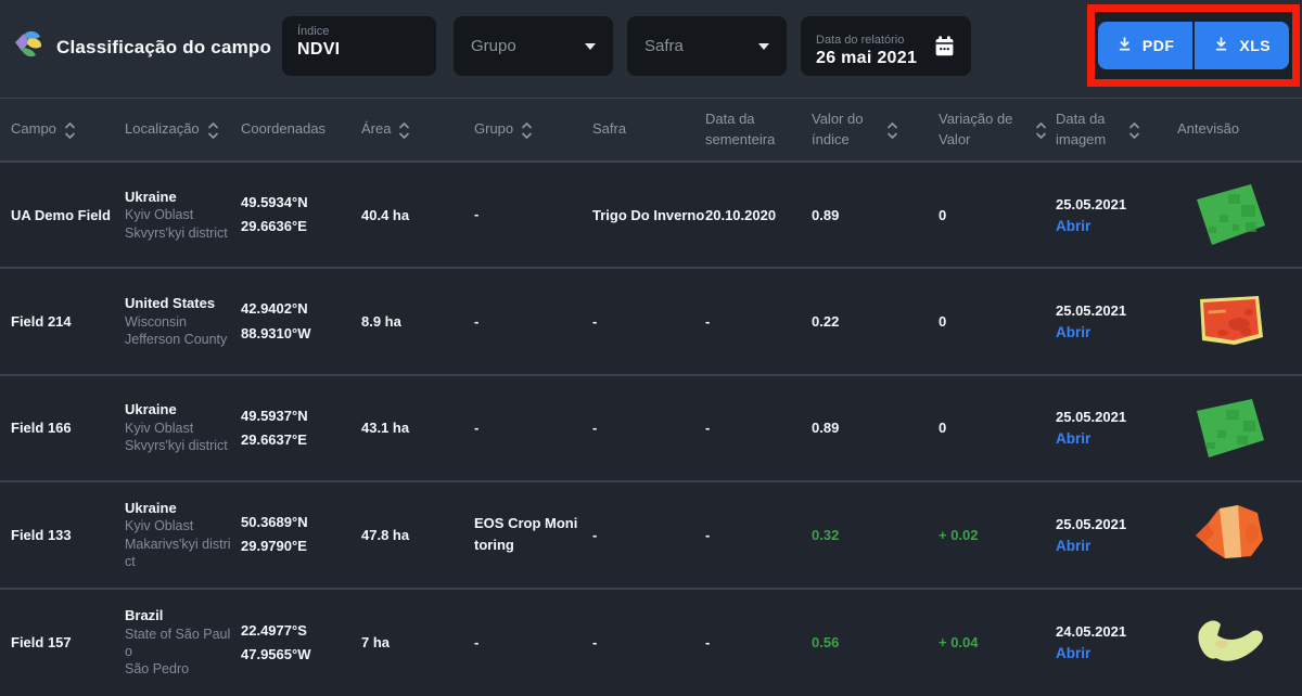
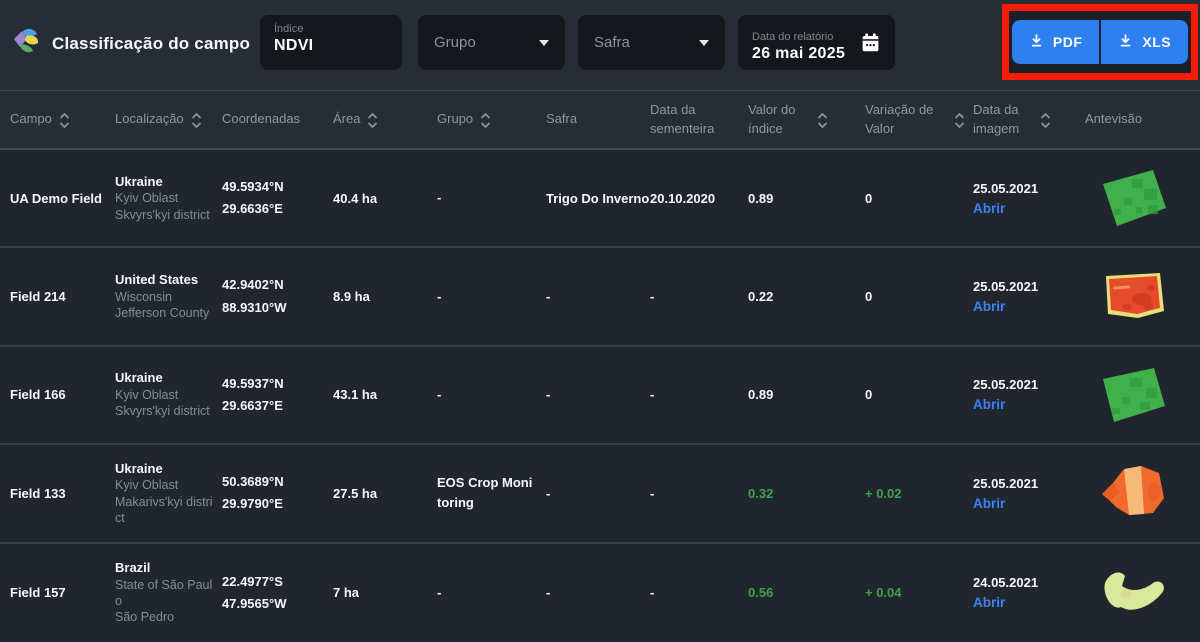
  Classificação do campo
  Índice
  NDVI
  Grupo
  Safra
  Data do relatório
- 26 mai 2021
+ 26 mai 2025
  PDF
  XLS
  Campo
  Localização
  Coordenadas
  Área
  Grupo
  Safra
  Data da sementeira
  Valor do índice
  Variação de Valor
  Data da imagem
  Antevisão
  UA Demo Field
  Ukraine
  Kyiv Oblast
  Skvyrs'kyi district
  49.5934°N
  29.6636°E
  40.4 ha
  -
  Trigo Do Inverno
  20.10.2020
  0.89
  0
  25.05.2021
  Abrir
  Field 214
  United States
  Wisconsin
  Jefferson County
  42.9402°N
  88.9310°W
  8.9 ha
  -
  -
  -
  0.22
  0
  25.05.2021
  Abrir
  Field 166
  Ukraine
  Kyiv Oblast
  Skvyrs'kyi district
  49.5937°N
  29.6637°E
  43.1 ha
  -
  -
  -
  0.89
  0
  25.05.2021
  Abrir
  Field 133
  Ukraine
  Kyiv Oblast
  Makarivs'kyi district
  50.3689°N
  29.9790°E
- 47.8 ha
+ 27.5 ha
  EOS Crop Monitoring
  -
  -
  0.32
  + 0.02
  25.05.2021
  Abrir
  Field 157
  Brazil
  State of São Paulo
  São Pedro
  22.4977°S
  47.9565°W
  7 ha
  -
  -
  -
  0.56
  + 0.04
  24.05.2021
  Abrir
